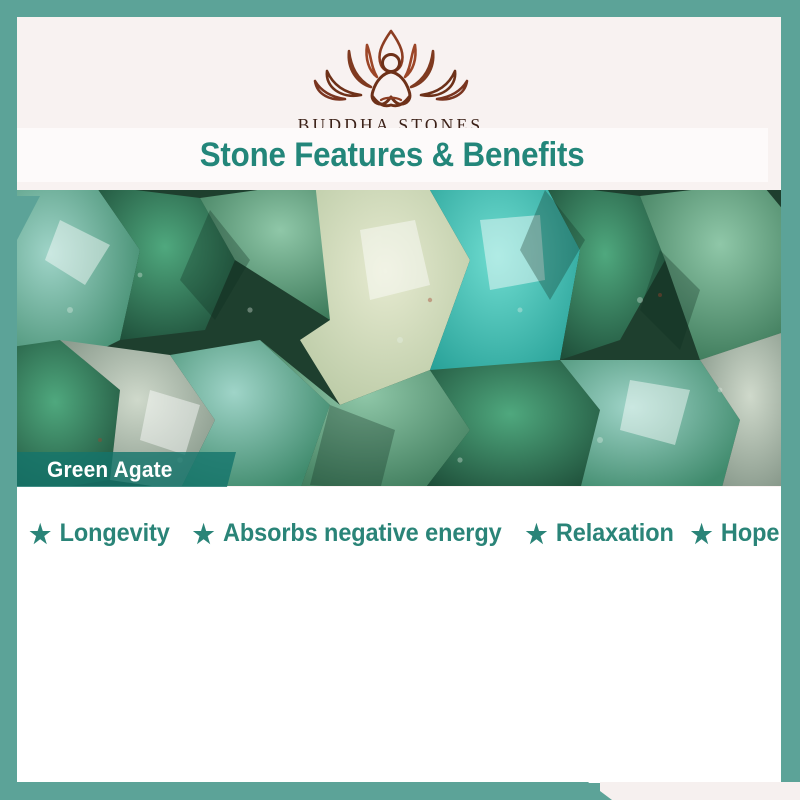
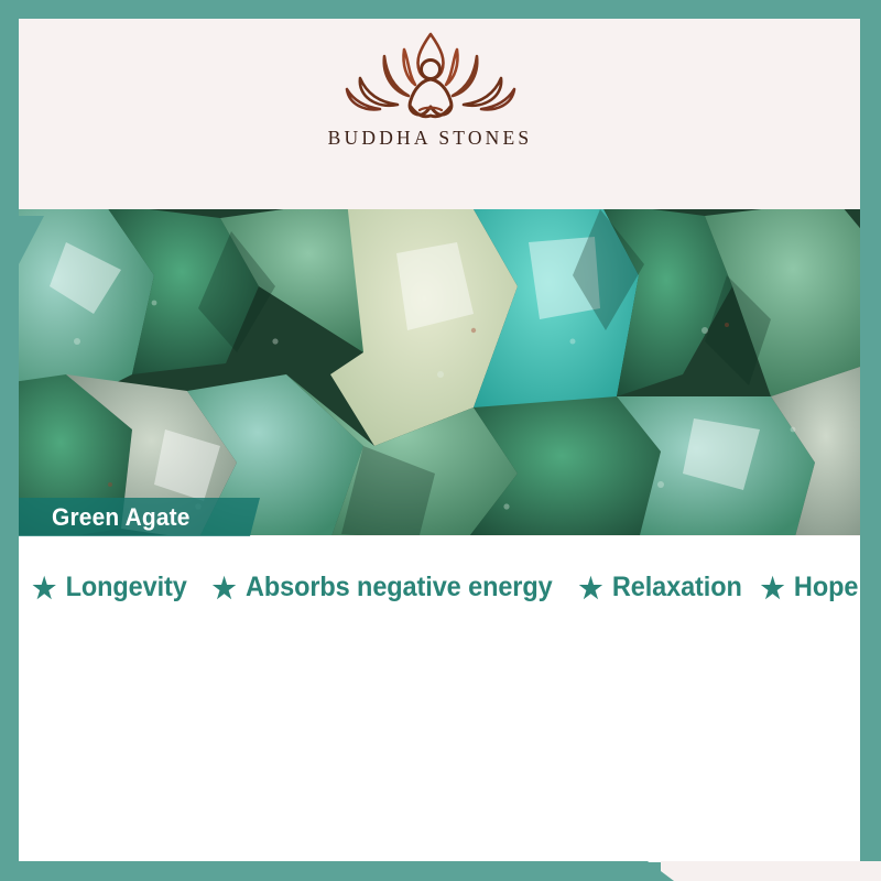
  BUDDHA STONES
- Stone Features & Benefits
  Green Agate
  ★
  Longevity
  ★
  Absorbs negative energy
  ★
  Relaxation
  ★
  Hope
